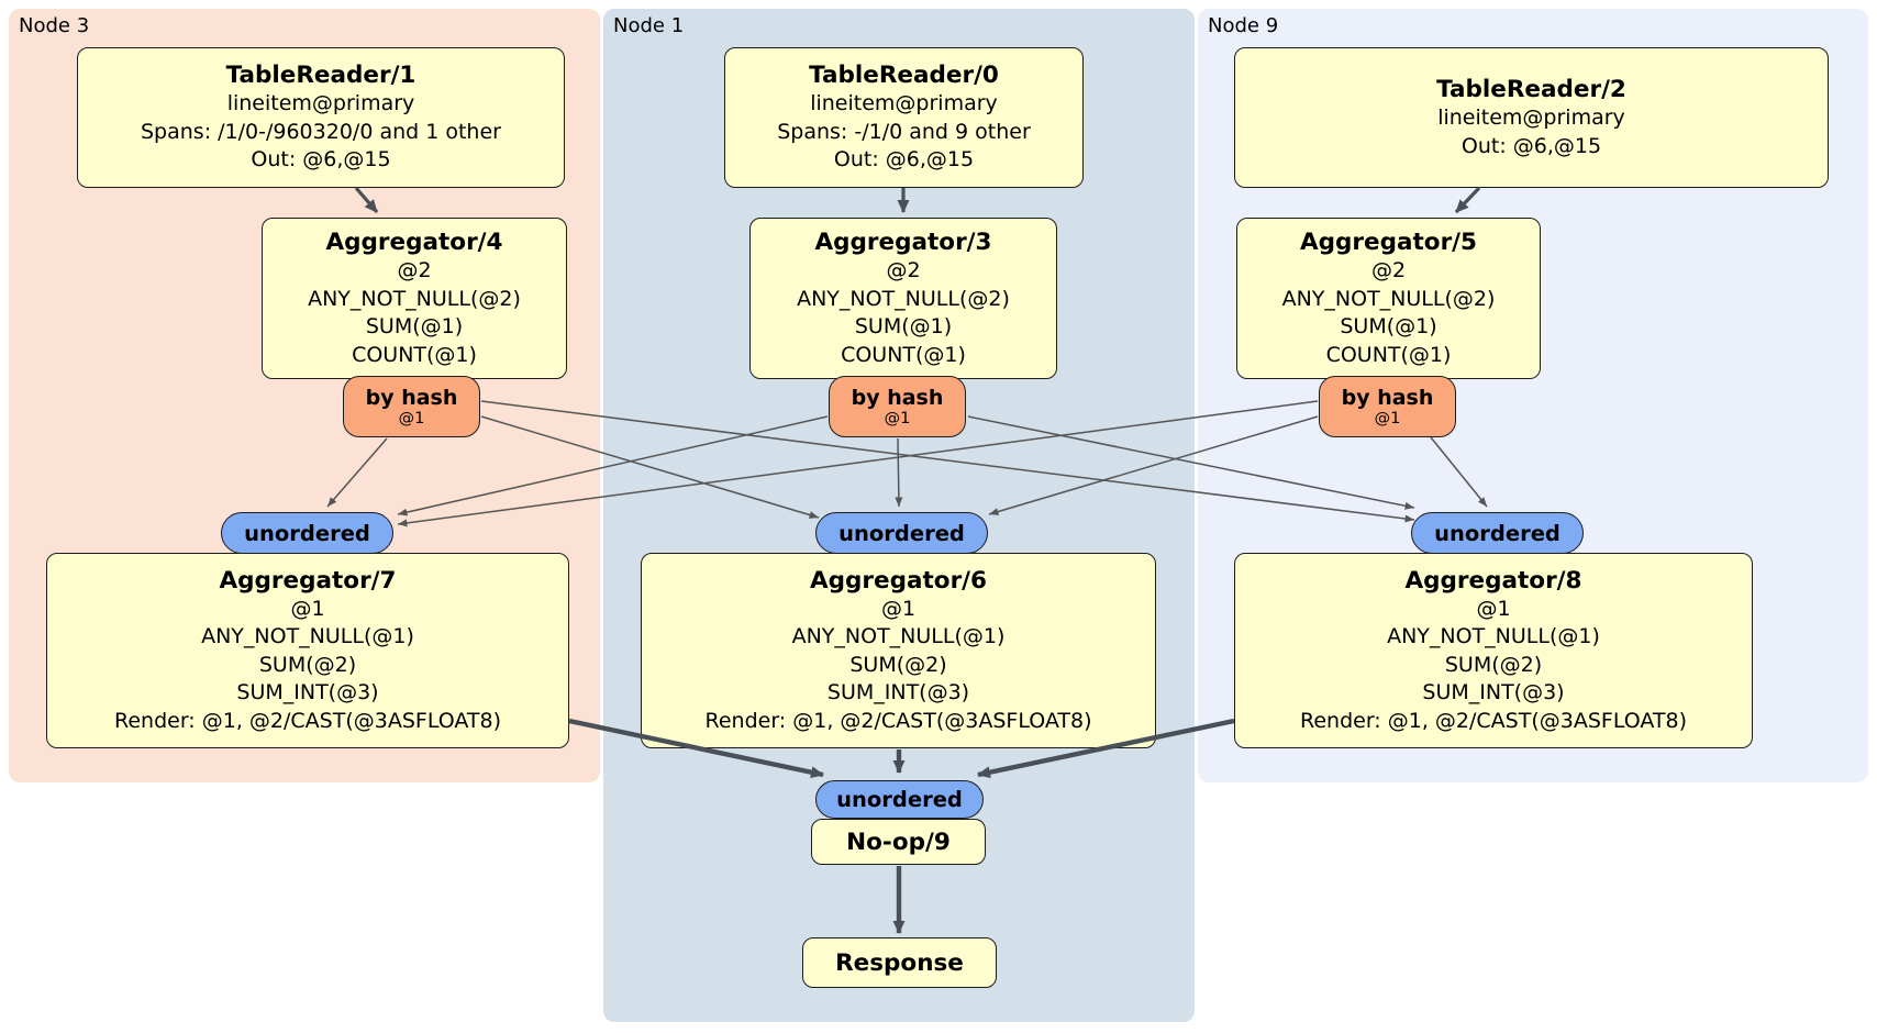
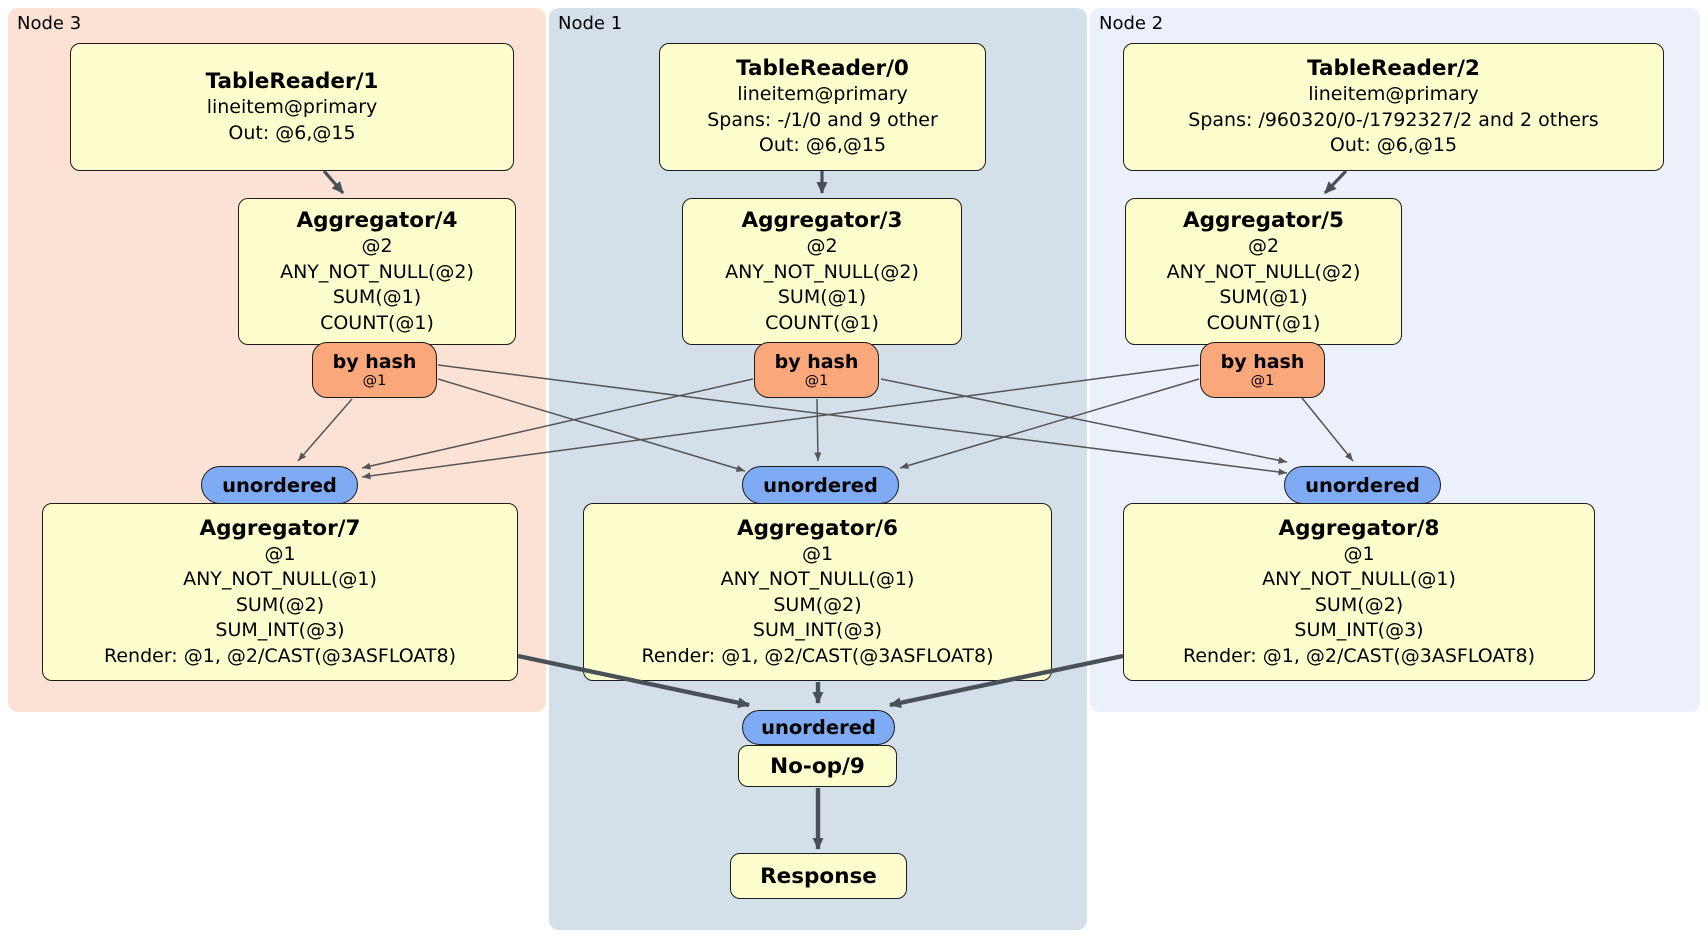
  Node 3
  Node 1
- Node 9
+ Node 2
  TableReader/1
  lineitem@primary
- Spans: /1/0-/960320/0 and 1 other
  Out: @6,@15
  TableReader/0
  lineitem@primary
  Spans: -/1/0 and 9 other
  Out: @6,@15
  TableReader/2
  lineitem@primary
+ Spans: /960320/0-/1792327/2 and 2 others
  Out: @6,@15
  Aggregator/4
  @2
  ANY_NOT_NULL(@2)
  SUM(@1)
  COUNT(@1)
  Aggregator/3
  @2
  ANY_NOT_NULL(@2)
  SUM(@1)
  COUNT(@1)
  Aggregator/5
  @2
  ANY_NOT_NULL(@2)
  SUM(@1)
  COUNT(@1)
  Aggregator/7
  @1
  ANY_NOT_NULL(@1)
  SUM(@2)
  SUM_INT(@3)
  Render: @1, @2/CAST(@3ASFLOAT8)
  Aggregator/6
  @1
  ANY_NOT_NULL(@1)
  SUM(@2)
  SUM_INT(@3)
  Render: @1, @2/CAST(@3ASFLOAT8)
  Aggregator/8
  @1
  ANY_NOT_NULL(@1)
  SUM(@2)
  SUM_INT(@3)
  Render: @1, @2/CAST(@3ASFLOAT8)
  No-op/9
  Response
  by hash
  @1
  by hash
  @1
  by hash
  @1
  unordered
  unordered
  unordered
  unordered
